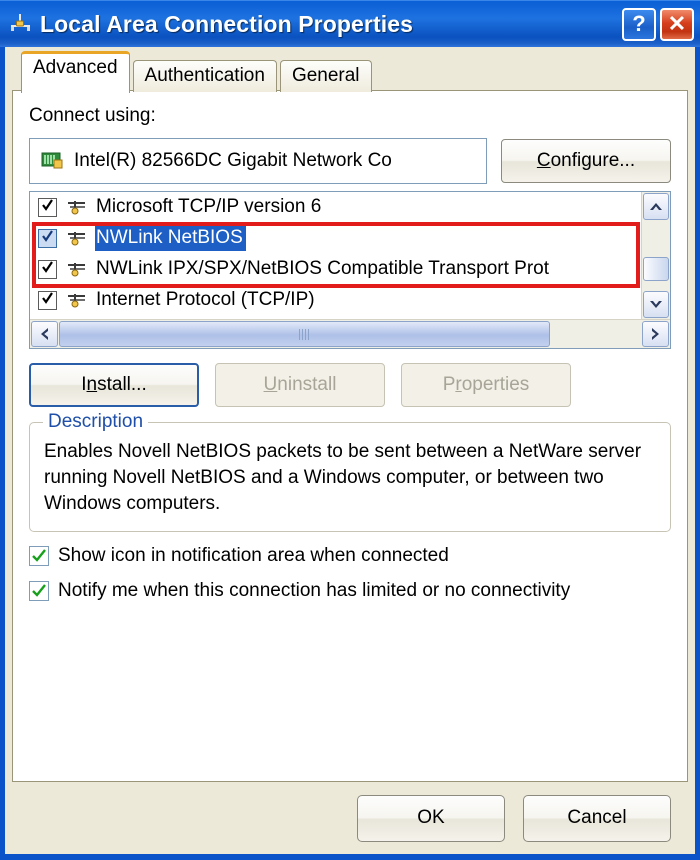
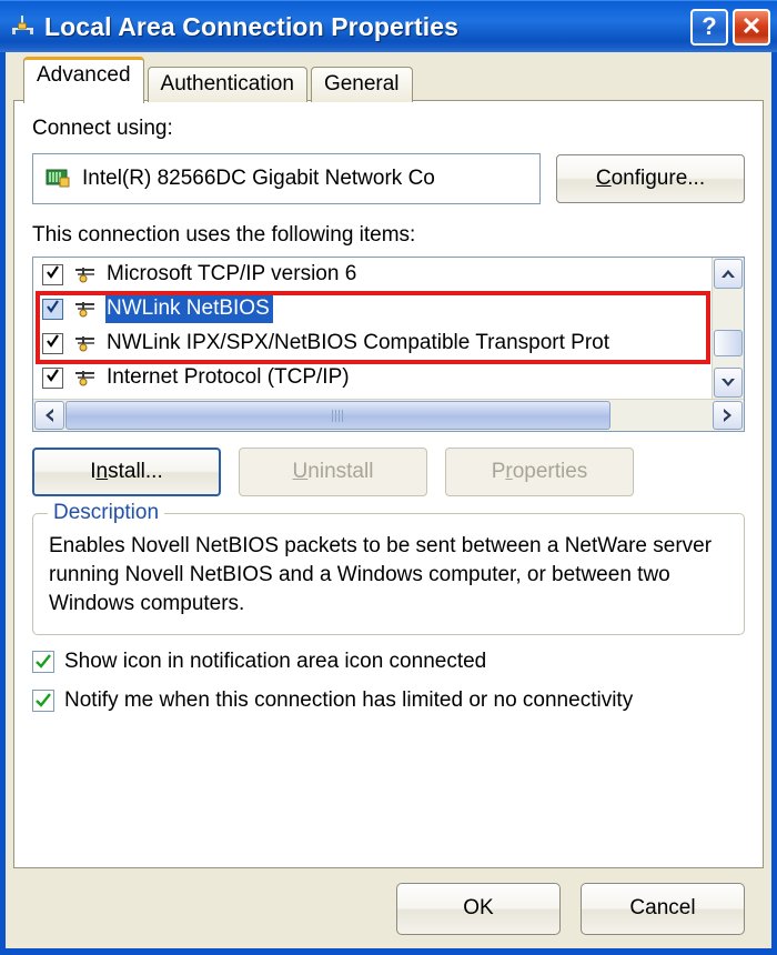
  Local Area Connection Properties
  ?
  ✕
  Advanced
  Authentication
  General
  Connect using:
  Intel(R) 82566DC Gigabit Network Co
  Configure...
+ This connection uses the following items:
  Microsoft TCP/IP version 6
  NWLink NetBIOS
  NWLink IPX/SPX/NetBIOS Compatible Transport Prot
  Internet Protocol (TCP/IP)
  Install...
  Uninstall
  Properties
  Description
  Enables Novell NetBIOS packets to be sent between a NetWare server running Novell NetBIOS and a Windows computer, or between two Windows computers.
- Show icon in notification area when connected
+ Show icon in notification area icon connected
  Notify me when this connection has limited or no connectivity
  OK
  Cancel
